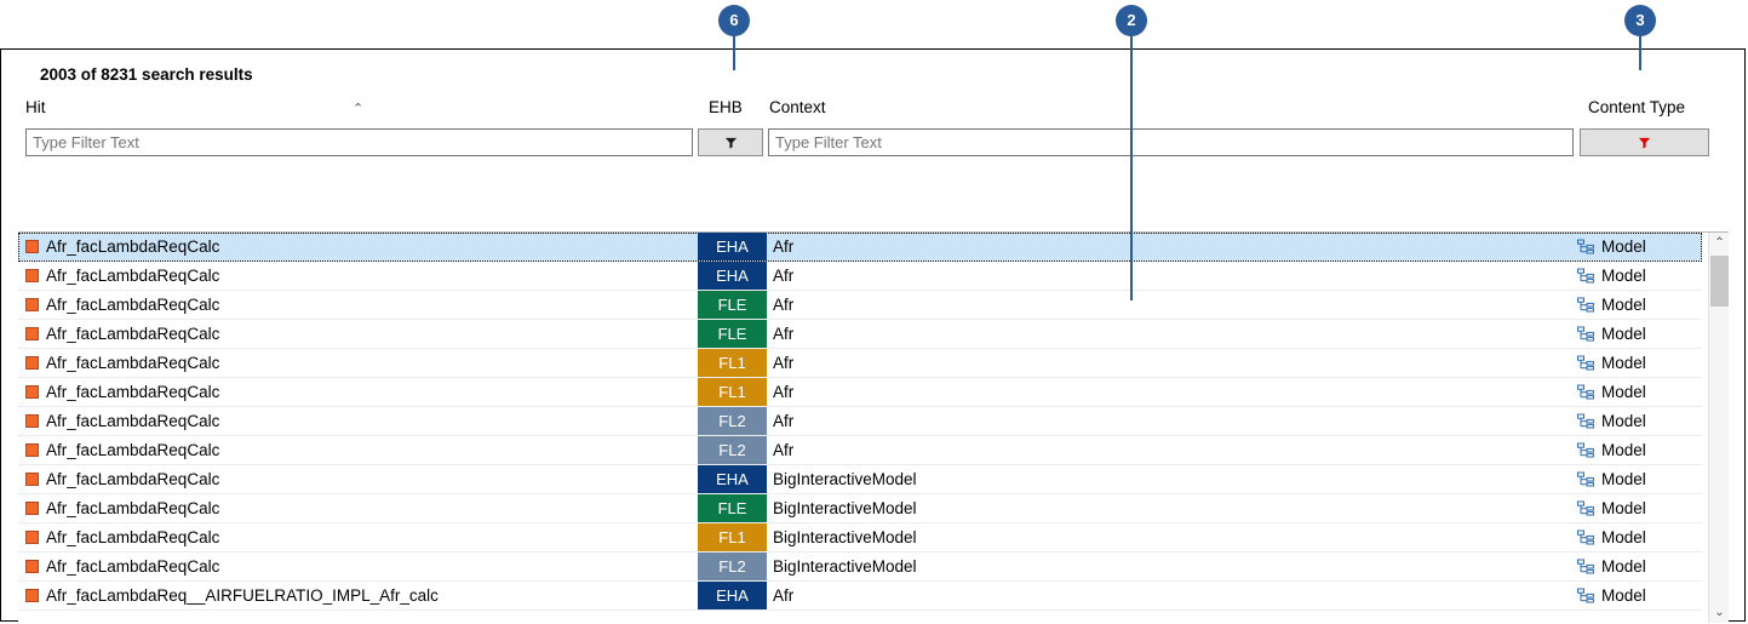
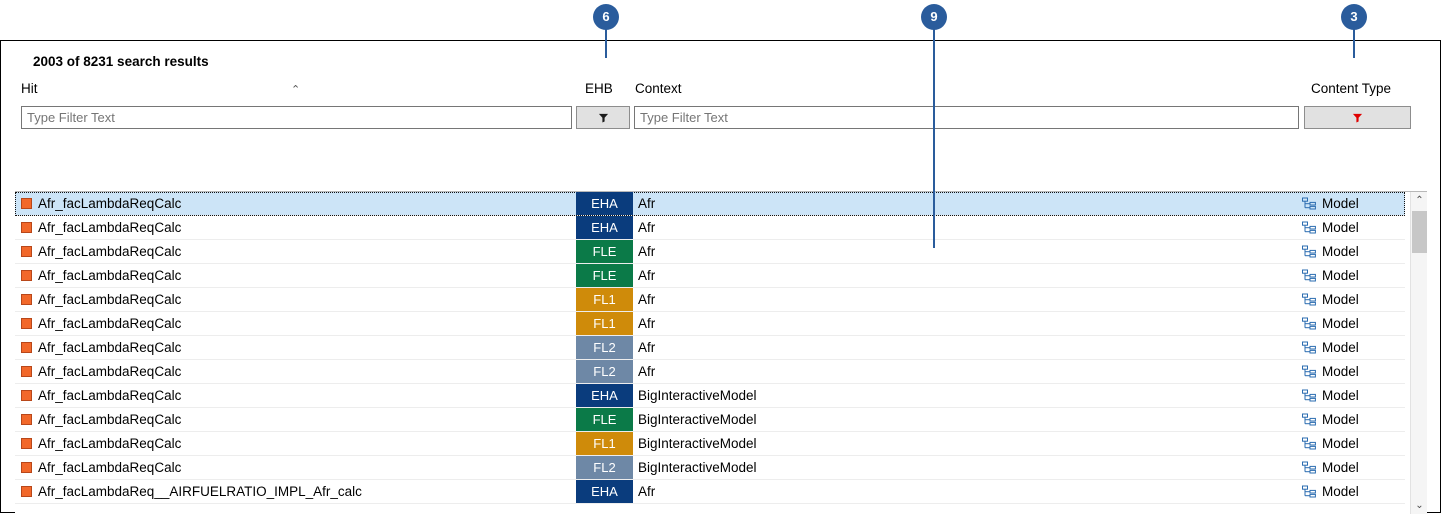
  6
- 2
+ 9
  3
  2003 of 8231 search results
  Hit
  ⌃
  EHB
  Context
  Content Type
  Type Filter Text
  Type Filter Text
  Afr_facLambdaReqCalc
  EHA
  Afr
  Model
  Afr_facLambdaReqCalc
  EHA
  Afr
  Model
  Afr_facLambdaReqCalc
  FLE
  Afr
  Model
  Afr_facLambdaReqCalc
  FLE
  Afr
  Model
  Afr_facLambdaReqCalc
  FL1
  Afr
  Model
  Afr_facLambdaReqCalc
  FL1
  Afr
  Model
  Afr_facLambdaReqCalc
  FL2
  Afr
  Model
  Afr_facLambdaReqCalc
  FL2
  Afr
  Model
  Afr_facLambdaReqCalc
  EHA
  BigInteractiveModel
  Model
  Afr_facLambdaReqCalc
  FLE
  BigInteractiveModel
  Model
  Afr_facLambdaReqCalc
  FL1
  BigInteractiveModel
  Model
  Afr_facLambdaReqCalc
  FL2
  BigInteractiveModel
  Model
  Afr_facLambdaReq__AIRFUELRATIO_IMPL_Afr_calc
  EHA
  Afr
  Model
  ⌃
  ⌄
